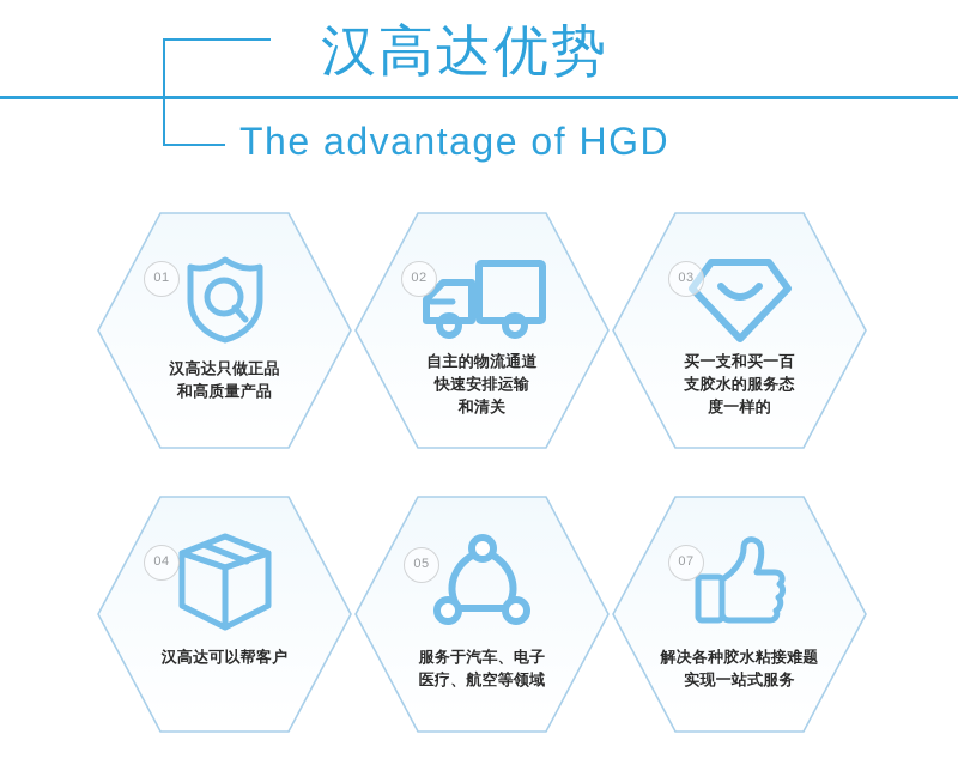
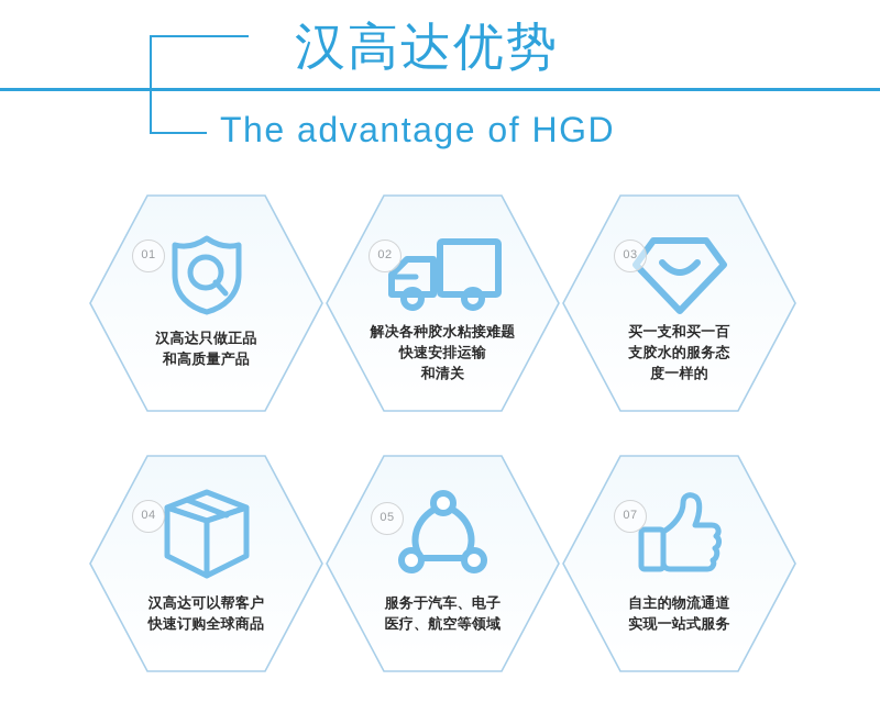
  汉高达优势
  The advantage of HGD
  01
  汉高达只做正品
  和高质量产品
  02
- 自主的物流通道
+ 解决各种胶水粘接难题
  快速安排运输
  和清关
  03
  买一支和买一百
  支胶水的服务态
  度一样的
  04
  汉高达可以帮客户
+ 快速订购全球商品
  05
  服务于汽车、电子
  医疗、航空等领域
  07
- 解决各种胶水粘接难题
+ 自主的物流通道
  实现一站式服务
